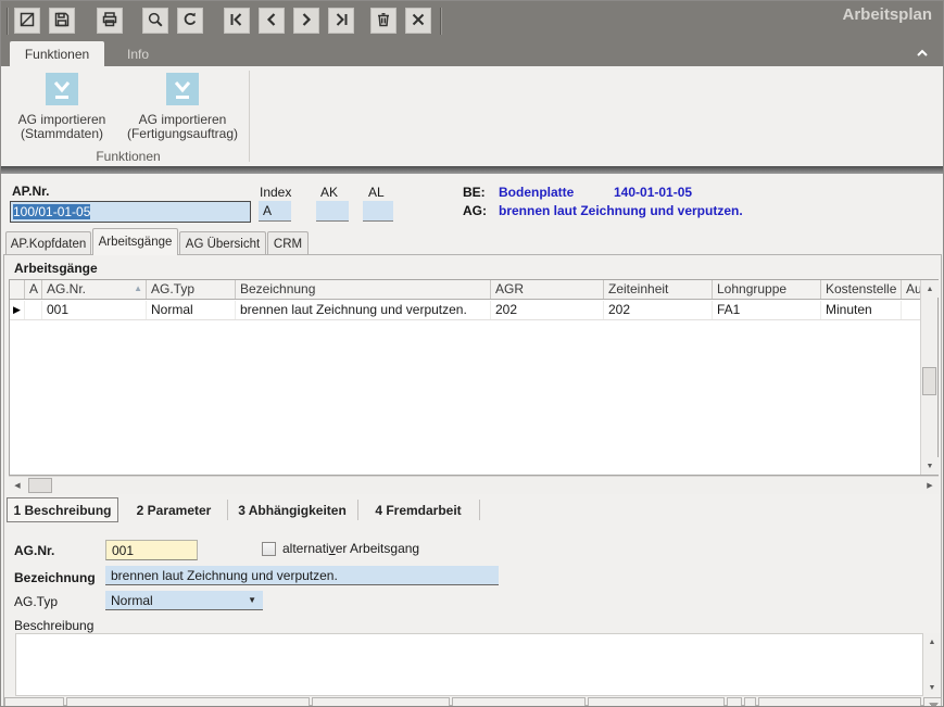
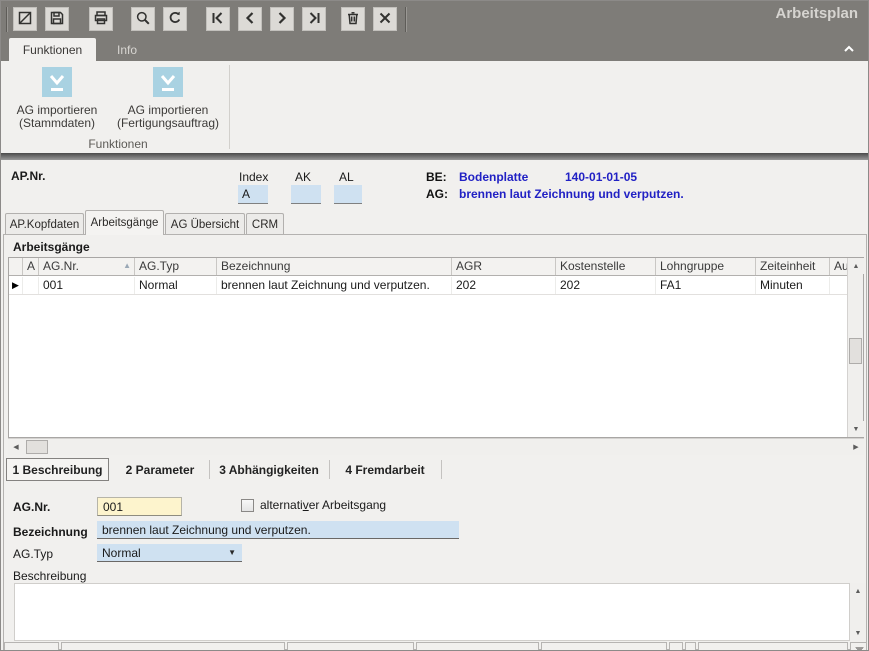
  Arbeitsplan
  Funktionen
  Info
  AG importieren
  (Stammdaten)
  AG importieren
  (Fertigungsauftrag)
  Funktionen
  AP.Nr.
- 100/01-01-05
  Index
  A
  AK
  AL
  BE:
  Bodenplatte
  140-01-01-05
  AG:
  brennen laut Zeichnung und verputzen.
  AP.Kopfdaten
  Arbeitsgänge
  AG Übersicht
  CRM
  Arbeitsgänge
  A
  AG.Nr.
  ▲
  AG.Typ
  Bezeichnung
  AGR
- Zeiteinheit
+ Kostenstelle
  Lohngruppe
- Kostenstelle
+ Zeiteinheit
  ▶
  001
  Normal
  brennen laut Zeichnung und verputzen.
  202
  202
  FA1
  Minuten
  1 Beschreibung
  2 Parameter
  3 Abhängigkeiten
  4 Fremdarbeit
  AG.Nr.
  001
  alternativer Arbeitsgang
  Bezeichnung
  brennen laut Zeichnung und verputzen.
  AG.Typ
  Normal
  ▼
  Beschreibung
